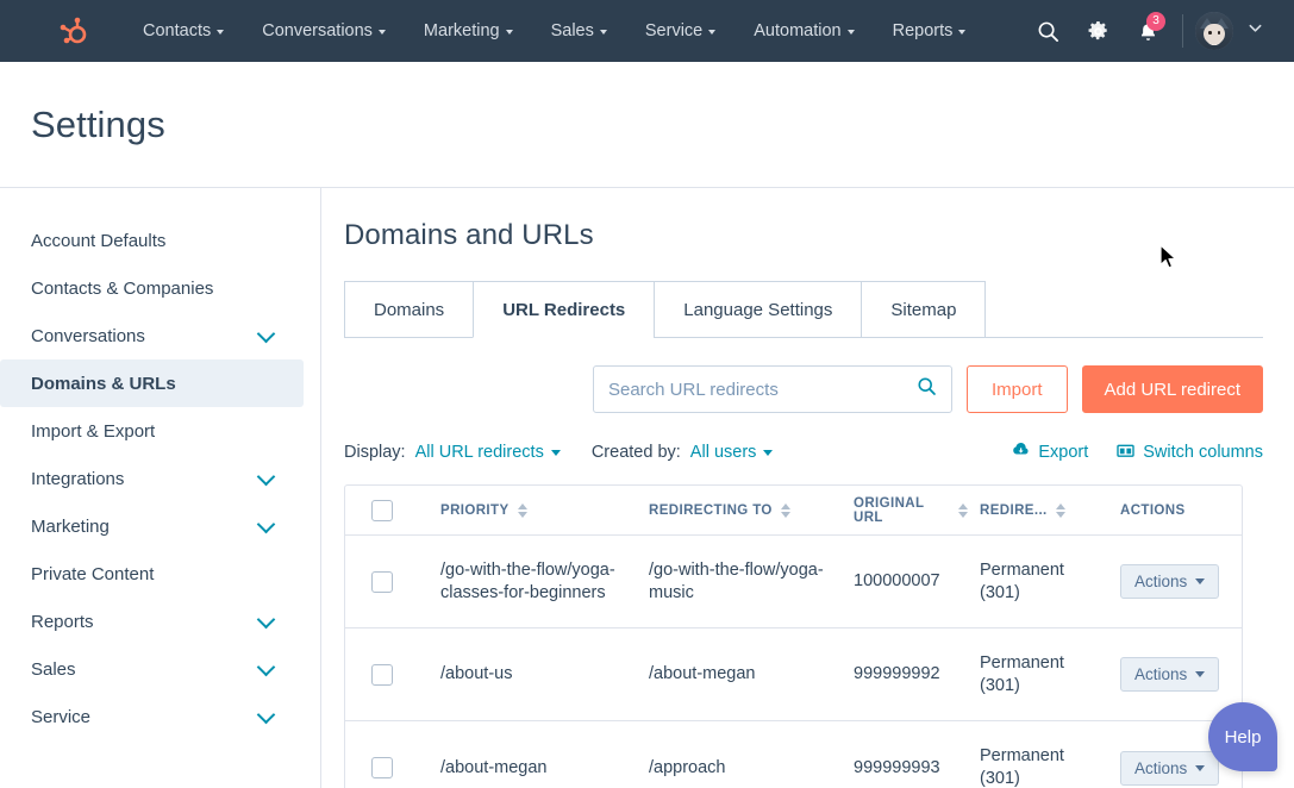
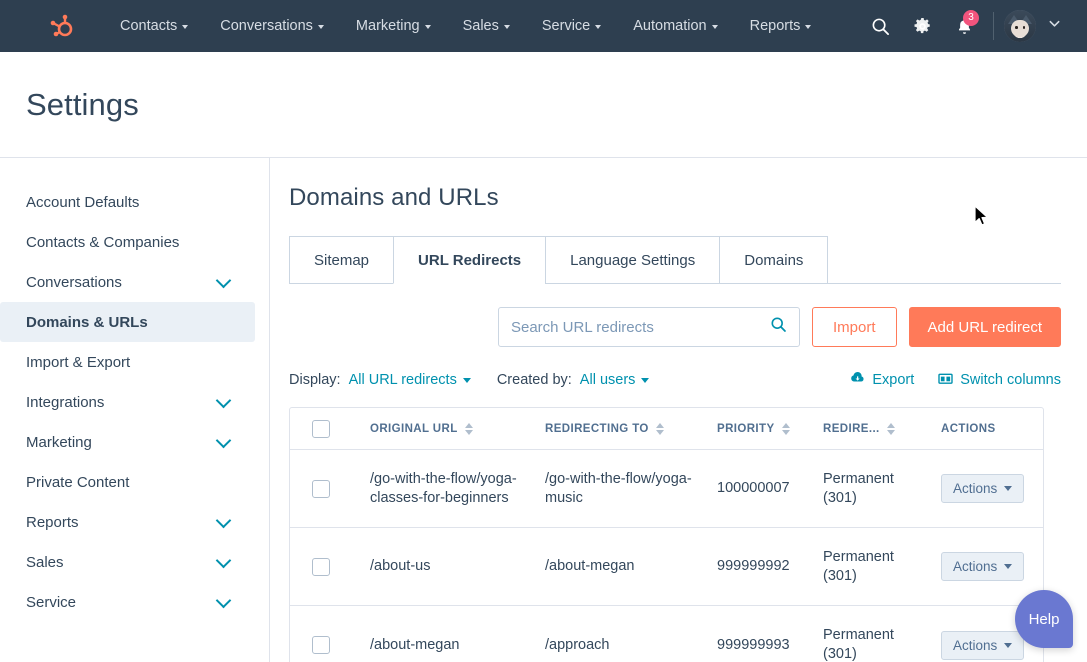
  Contacts
  Conversations
  Marketing
  Sales
  Service
  Automation
  Reports
  3
  Settings
  Account Defaults
  Contacts & Companies
  Conversations
  Domains & URLs
  Import & Export
  Integrations
  Marketing
  Private Content
  Reports
  Sales
  Service
  Domains and URLs
- Domains
+ Sitemap
  URL Redirects
  Language Settings
- Sitemap
+ Domains
  Search URL redirects
  Import
  Add URL redirect
  Display:
  All URL redirects
  Created by:
  All users
  Export
  Switch columns
- PRIORITY
+ ORIGINAL URL
  REDIRECTING TO
- ORIGINAL URL
+ PRIORITY
  REDIRE...
  ACTIONS
  /go-with-the-flow/yoga-classes-for-beginners
  /go-with-the-flow/yoga-music
  100000007
  Permanent (301)
  Actions
  /about-us
  /about-megan
  999999992
  Permanent (301)
  Actions
  /about-megan
  /approach
  999999993
  Permanent (301)
  Actions
  Help
